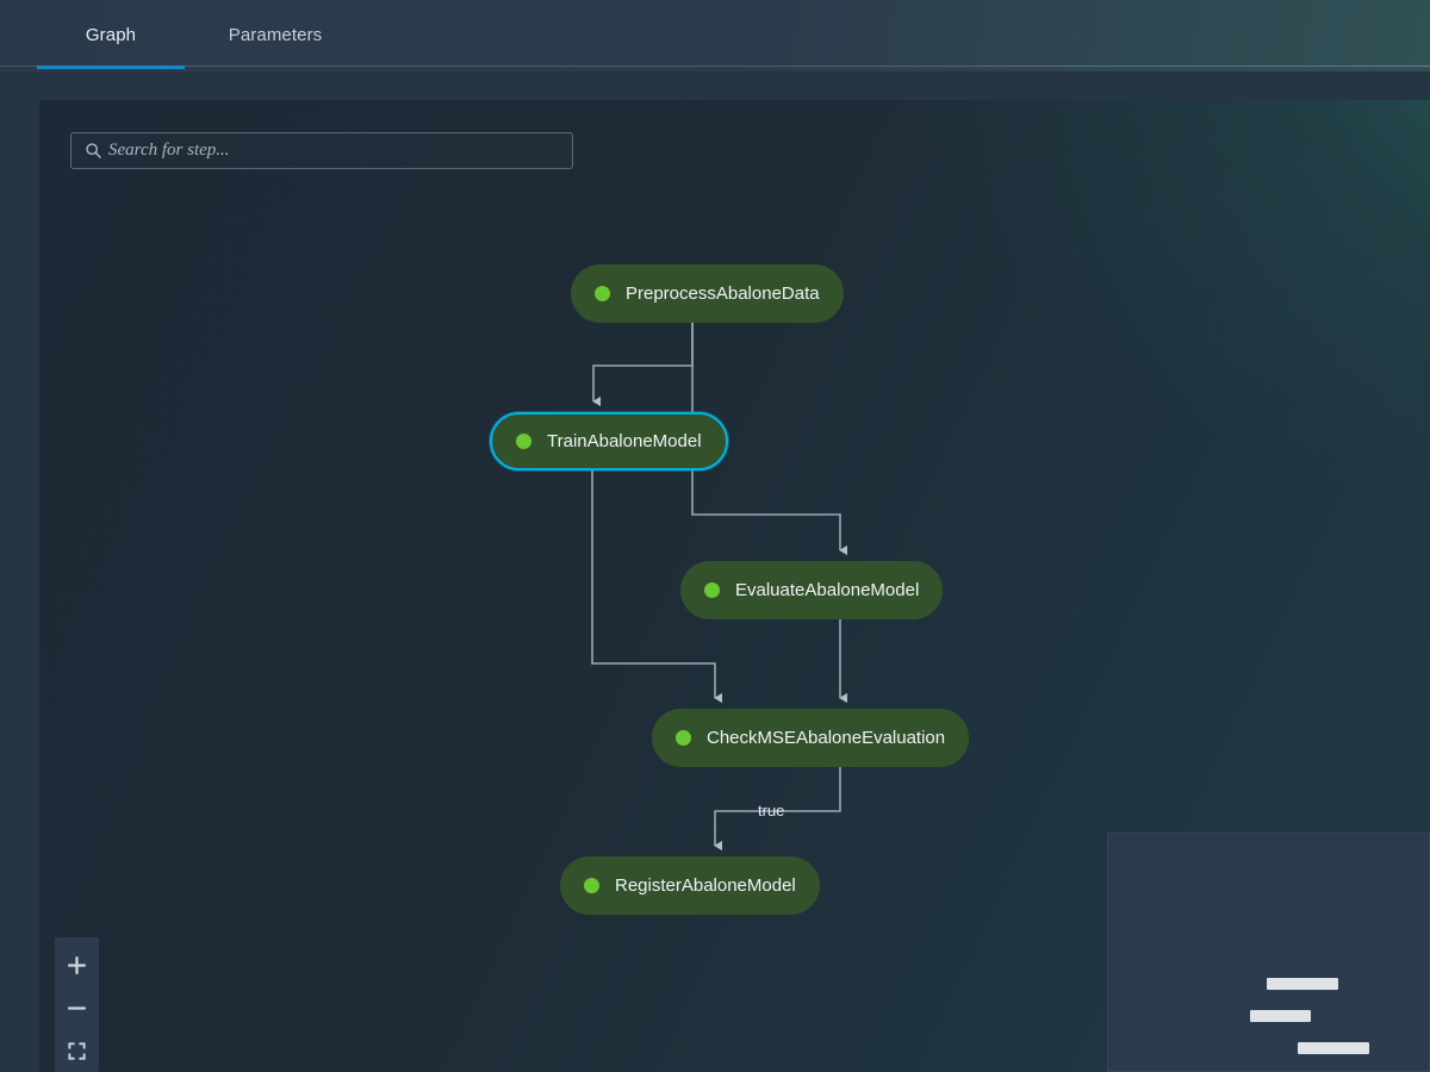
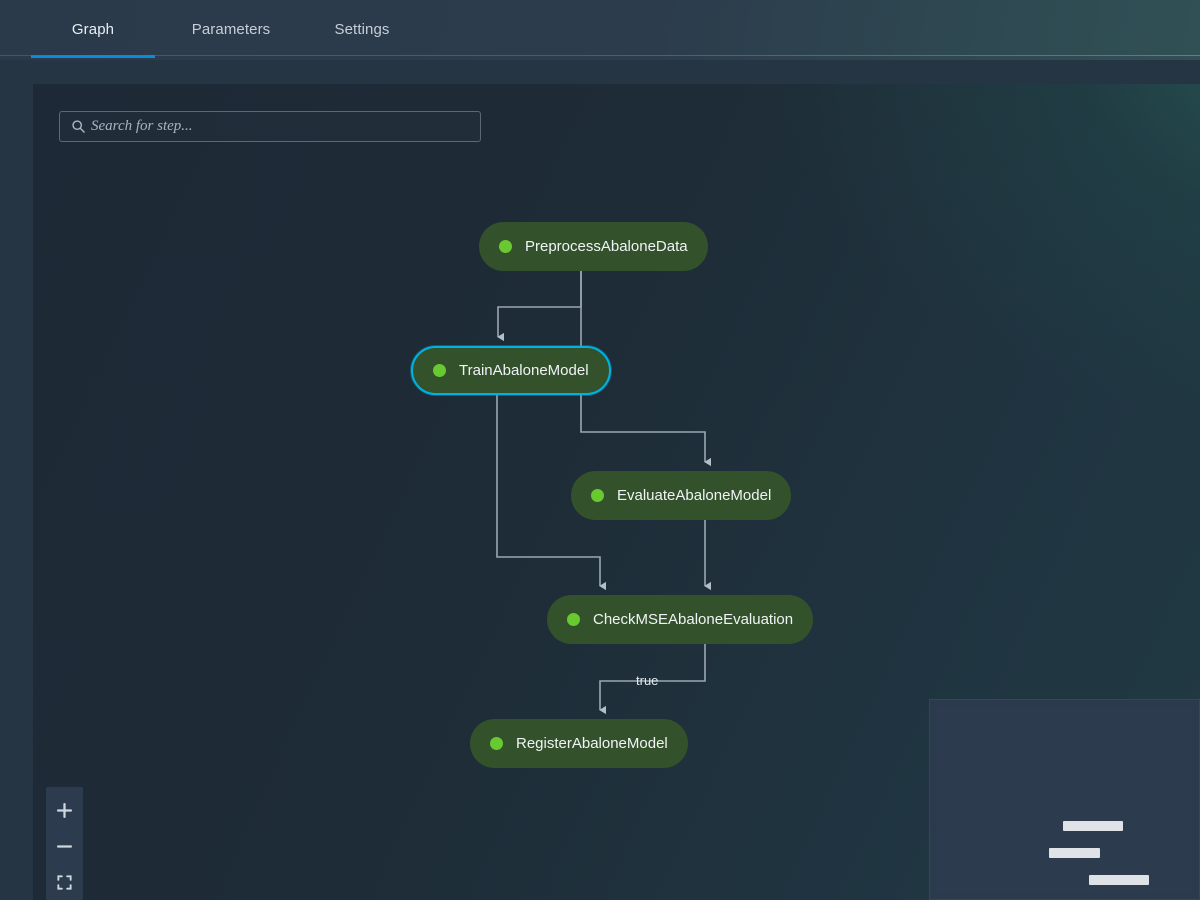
  Graph
  Parameters
+ Settings
  Search for step...
  PreprocessAbaloneData
  TrainAbaloneModel
  EvaluateAbaloneModel
  CheckMSEAbaloneEvaluation
  RegisterAbaloneModel
  true
